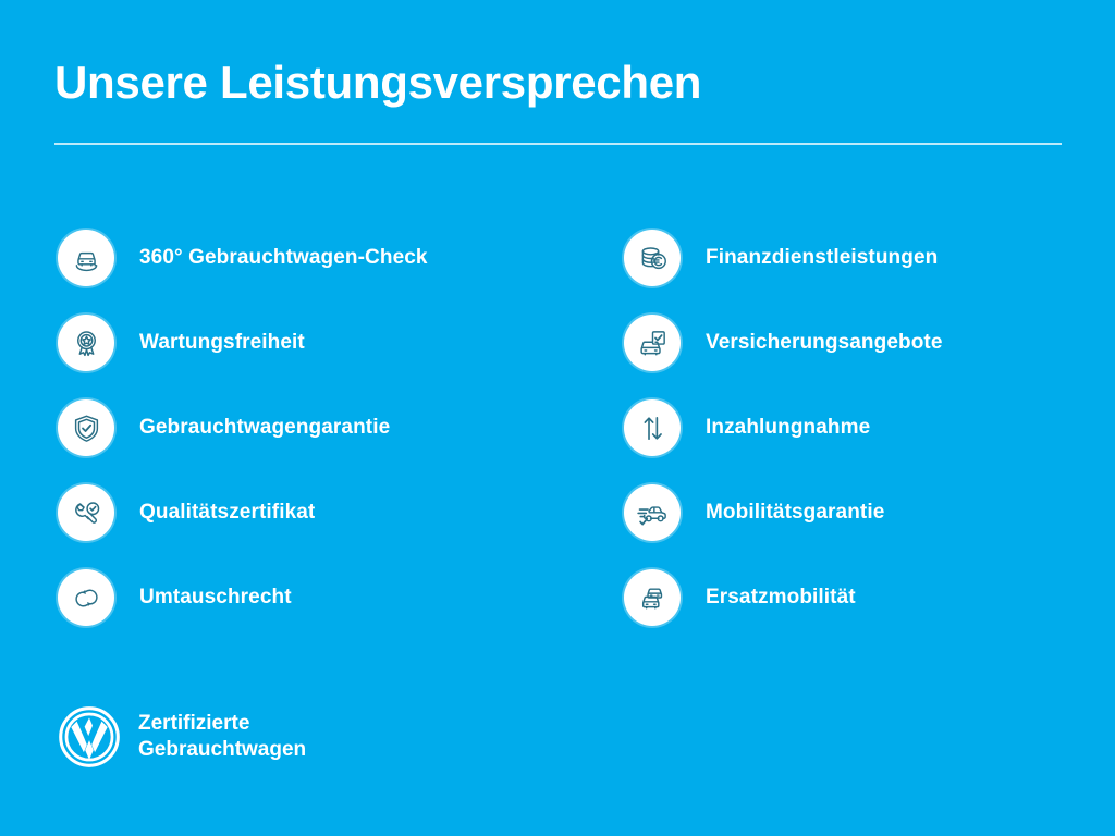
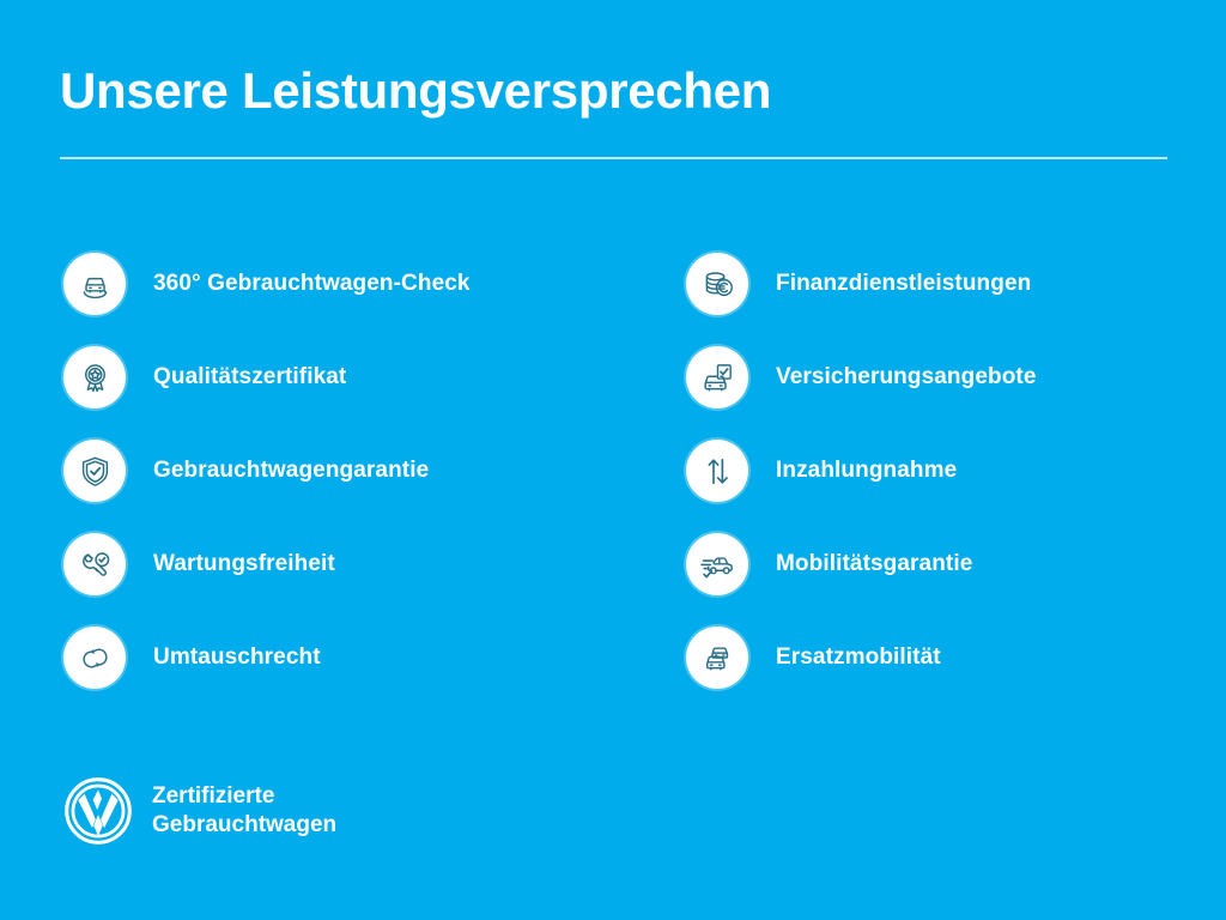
  Unsere Leistungsversprechen
  360° Gebrauchtwagen-Check
- Wartungsfreiheit
+ Qualitätszertifikat
  Gebrauchtwagengarantie
- Qualitätszertifikat
+ Wartungsfreiheit
  Umtauschrecht
  Finanzdienstleistungen
  Versicherungsangebote
  Inzahlungnahme
  Mobilitätsgarantie
  Ersatzmobilität
  Zertifizierte
  Gebrauchtwagen
